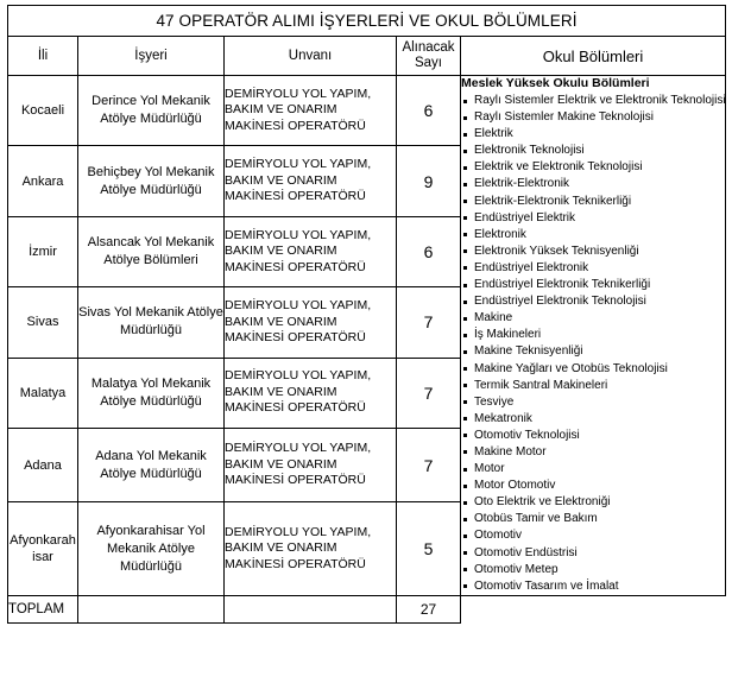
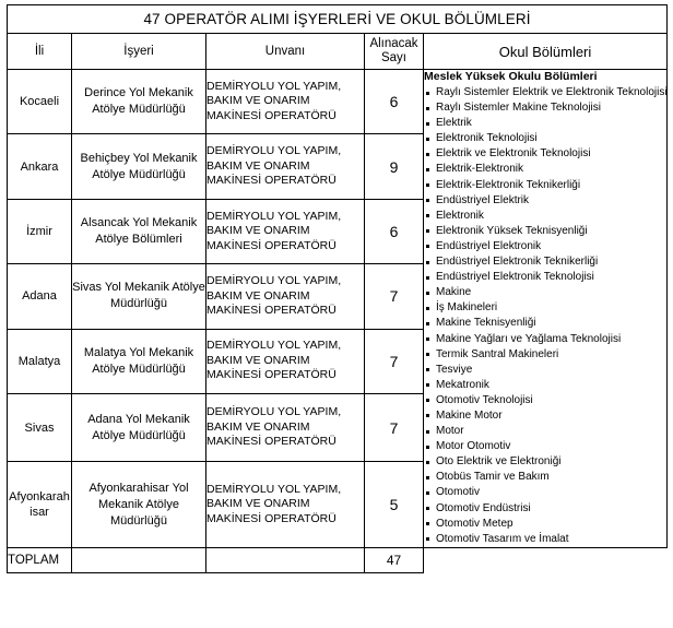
  47 OPERATÖR ALIMI İŞYERLERİ VE OKUL BÖLÜMLERİ
  İli	İşyeri	Unvanı	Alınacak Sayı	Okul Bölümleri
- Kocaeli	Derince Yol Mekanik Atölye Müdürlüğü	DEMİRYOLU YOL YAPIM, BAKIM VE ONARIM MAKİNESİ OPERATÖRÜ	6	Meslek Yüksek Okulu Bölümleri Raylı Sistemler Elektrik ve Elektronik TeknolojisiRaylı Sistemler Makine TeknolojisiElektrikElektronik TeknolojisiElektrik ve Elektronik TeknolojisiElektrik-ElektronikElektrik-Elektronik TeknikerliğiEndüstriyel ElektrikElektronikElektronik Yüksek TeknisyenliğiEndüstriyel ElektronikEndüstriyel Elektronik TeknikerliğiEndüstriyel Elektronik TeknolojisiMakineİş MakineleriMakine TeknisyenliğiMakine Yağları ve Otobüs TeknolojisiTermik Santral MakineleriTesviyeMekatronikOtomotiv TeknolojisiMakine MotorMotorMotor OtomotivOto Elektrik ve ElektroniğiOtobüs Tamir ve BakımOtomotivOtomotiv EndüstrisiOtomotiv MetepOtomotiv Tasarım ve İmalat
+ Kocaeli	Derince Yol Mekanik Atölye Müdürlüğü	DEMİRYOLU YOL YAPIM, BAKIM VE ONARIM MAKİNESİ OPERATÖRÜ	6	Meslek Yüksek Okulu Bölümleri Raylı Sistemler Elektrik ve Elektronik TeknolojisiRaylı Sistemler Makine TeknolojisiElektrikElektronik TeknolojisiElektrik ve Elektronik TeknolojisiElektrik-ElektronikElektrik-Elektronik TeknikerliğiEndüstriyel ElektrikElektronikElektronik Yüksek TeknisyenliğiEndüstriyel ElektronikEndüstriyel Elektronik TeknikerliğiEndüstriyel Elektronik TeknolojisiMakineİş MakineleriMakine TeknisyenliğiMakine Yağları ve Yağlama TeknolojisiTermik Santral MakineleriTesviyeMekatronikOtomotiv TeknolojisiMakine MotorMotorMotor OtomotivOto Elektrik ve ElektroniğiOtobüs Tamir ve BakımOtomotivOtomotiv EndüstrisiOtomotiv MetepOtomotiv Tasarım ve İmalat
  Ankara	Behiçbey Yol Mekanik Atölye Müdürlüğü	DEMİRYOLU YOL YAPIM, BAKIM VE ONARIM MAKİNESİ OPERATÖRÜ	9
  İzmir	Alsancak Yol Mekanik Atölye Bölümleri	DEMİRYOLU YOL YAPIM, BAKIM VE ONARIM MAKİNESİ OPERATÖRÜ	6
- Sivas	Sivas Yol Mekanik Atölye Müdürlüğü	DEMİRYOLU YOL YAPIM, BAKIM VE ONARIM MAKİNESİ OPERATÖRÜ	7
+ Adana	Sivas Yol Mekanik Atölye Müdürlüğü	DEMİRYOLU YOL YAPIM, BAKIM VE ONARIM MAKİNESİ OPERATÖRÜ	7
  Malatya	Malatya Yol Mekanik Atölye Müdürlüğü	DEMİRYOLU YOL YAPIM, BAKIM VE ONARIM MAKİNESİ OPERATÖRÜ	7
- Adana	Adana Yol Mekanik Atölye Müdürlüğü	DEMİRYOLU YOL YAPIM, BAKIM VE ONARIM MAKİNESİ OPERATÖRÜ	7
+ Sivas	Adana Yol Mekanik Atölye Müdürlüğü	DEMİRYOLU YOL YAPIM, BAKIM VE ONARIM MAKİNESİ OPERATÖRÜ	7
  Afyonkarahisar	Afyonkarahisar Yol Mekanik Atölye Müdürlüğü	DEMİRYOLU YOL YAPIM, BAKIM VE ONARIM MAKİNESİ OPERATÖRÜ	5
- TOPLAM			27
+ TOPLAM			47
